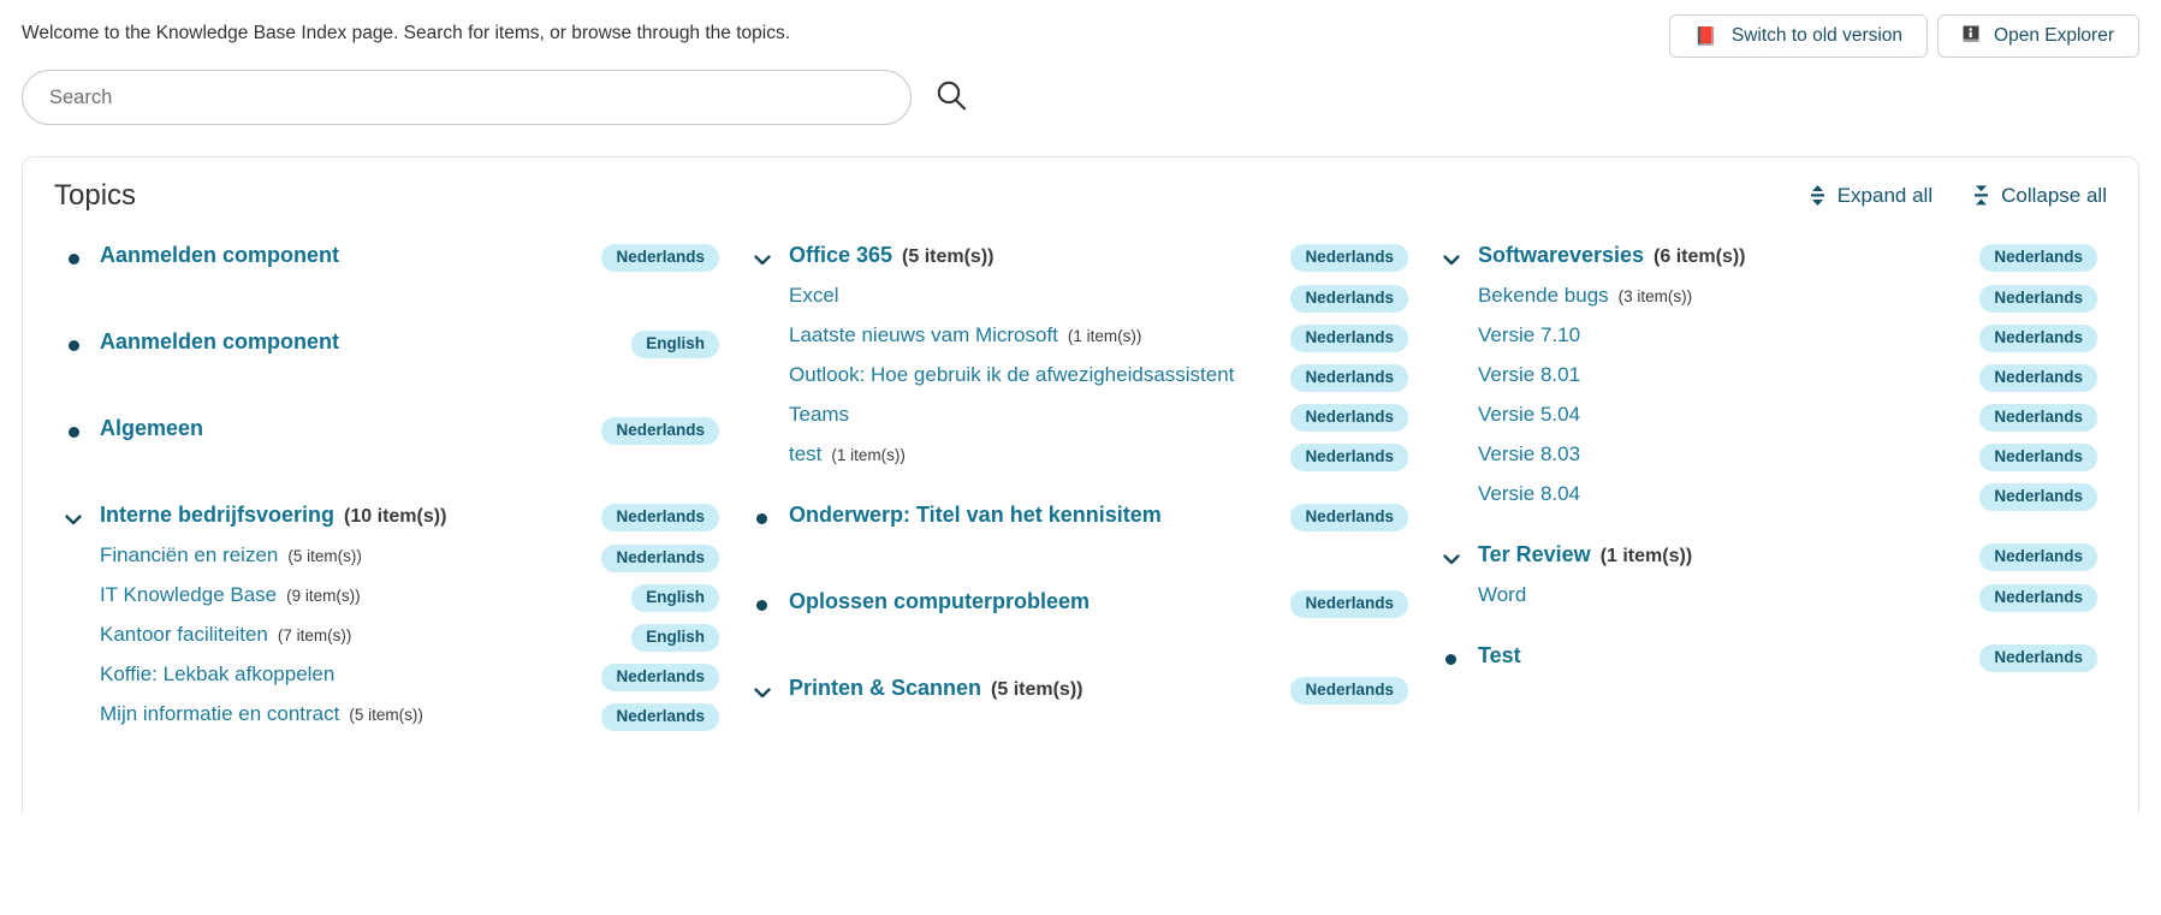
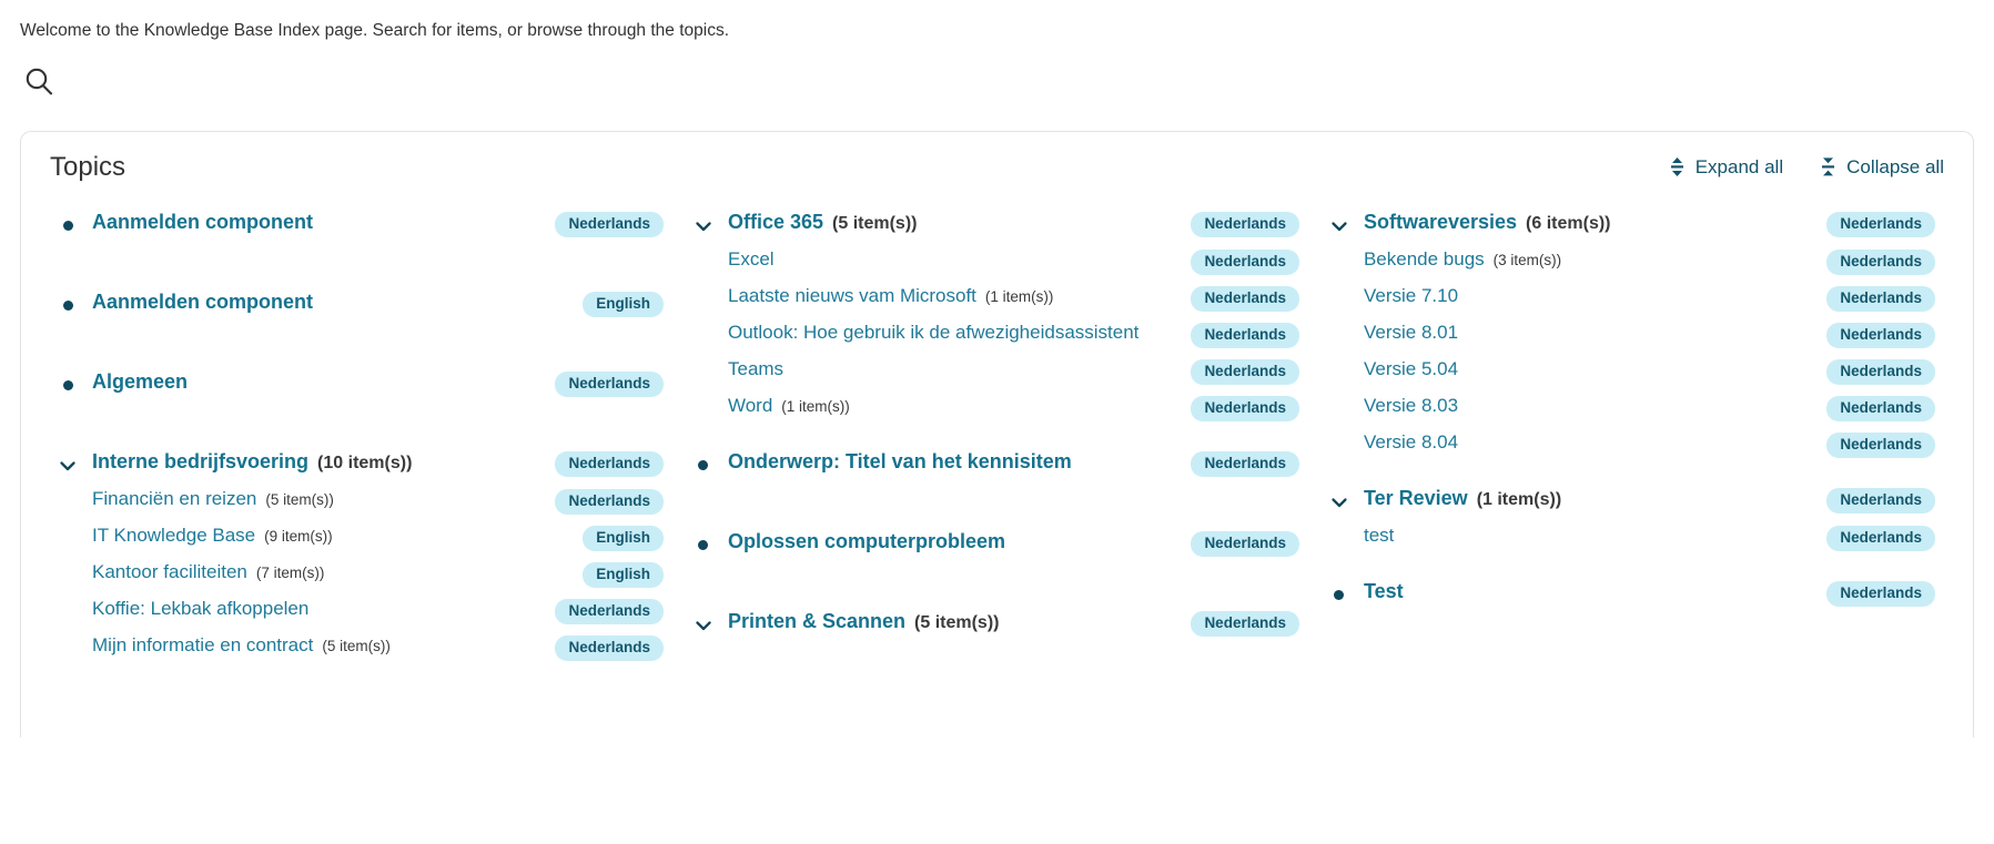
  Welcome to the Knowledge Base Index page. Search for items, or browse through the topics.
- 📕
- Switch to old version
- Open Explorer
- Search
  Topics
  Expand all
  Collapse all
  Aanmelden component
  Nederlands
  Aanmelden component
  English
  Algemeen
  Nederlands
  Interne bedrijfsvoering
  (10 item(s))
  Nederlands
  Financiën en reizen
  (5 item(s))
  Nederlands
  IT Knowledge Base
  (9 item(s))
  English
  Kantoor faciliteiten
  (7 item(s))
  English
  Koffie: Lekbak afkoppelen
  Nederlands
  Mijn informatie en contract
  (5 item(s))
  Nederlands
  Office 365
  (5 item(s))
  Nederlands
  Excel
  Nederlands
  Laatste nieuws vam Microsoft
  (1 item(s))
  Nederlands
  Outlook: Hoe gebruik ik de afwezigheidsassistent
  Nederlands
  Teams
  Nederlands
- test
+ Word
  (1 item(s))
  Nederlands
  Onderwerp: Titel van het kennisitem
  Nederlands
  Oplossen computerprobleem
  Nederlands
  Printen & Scannen
  (5 item(s))
  Nederlands
  Softwareversies
  (6 item(s))
  Nederlands
  Bekende bugs
  (3 item(s))
  Nederlands
  Versie 7.10
  Nederlands
  Versie 8.01
  Nederlands
  Versie 5.04
  Nederlands
  Versie 8.03
  Nederlands
  Versie 8.04
  Nederlands
  Ter Review
  (1 item(s))
  Nederlands
- Word
+ test
  Nederlands
  Test
  Nederlands
